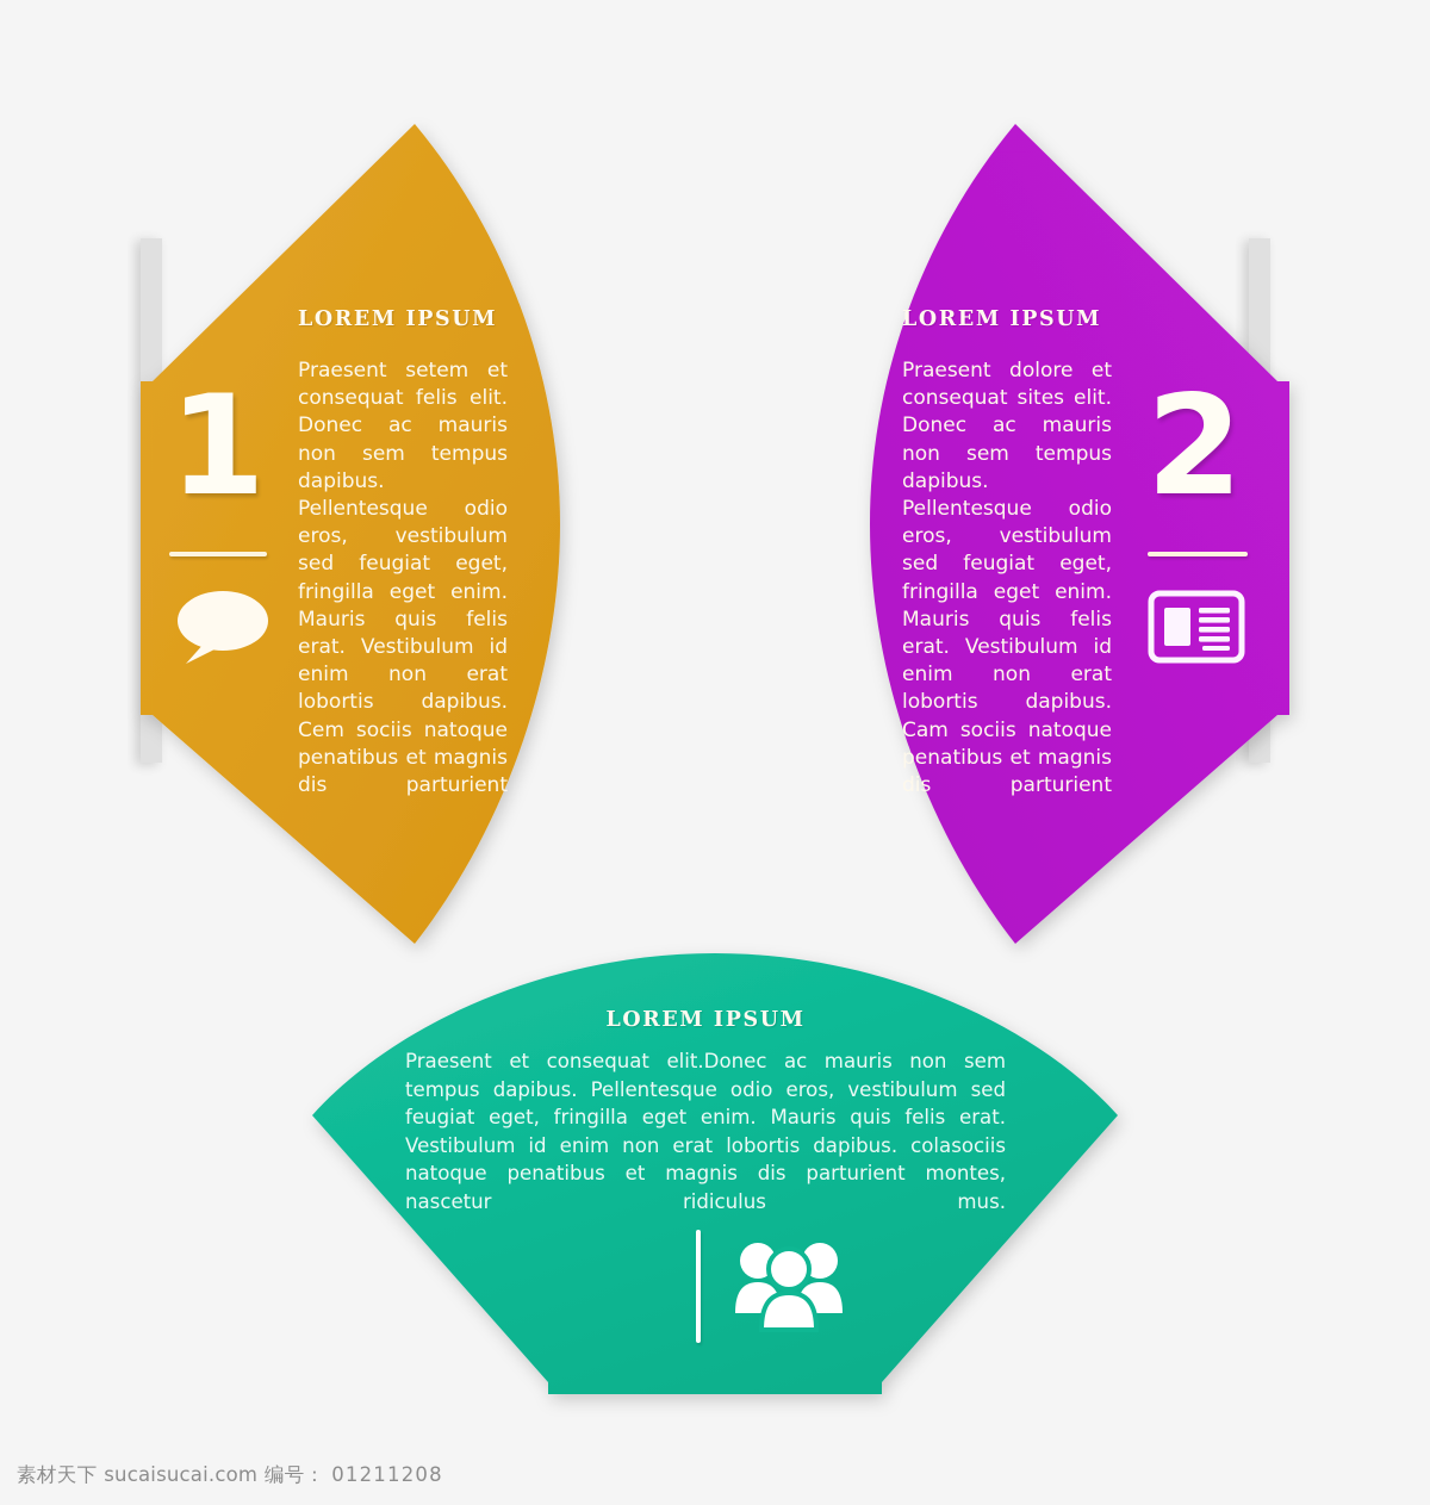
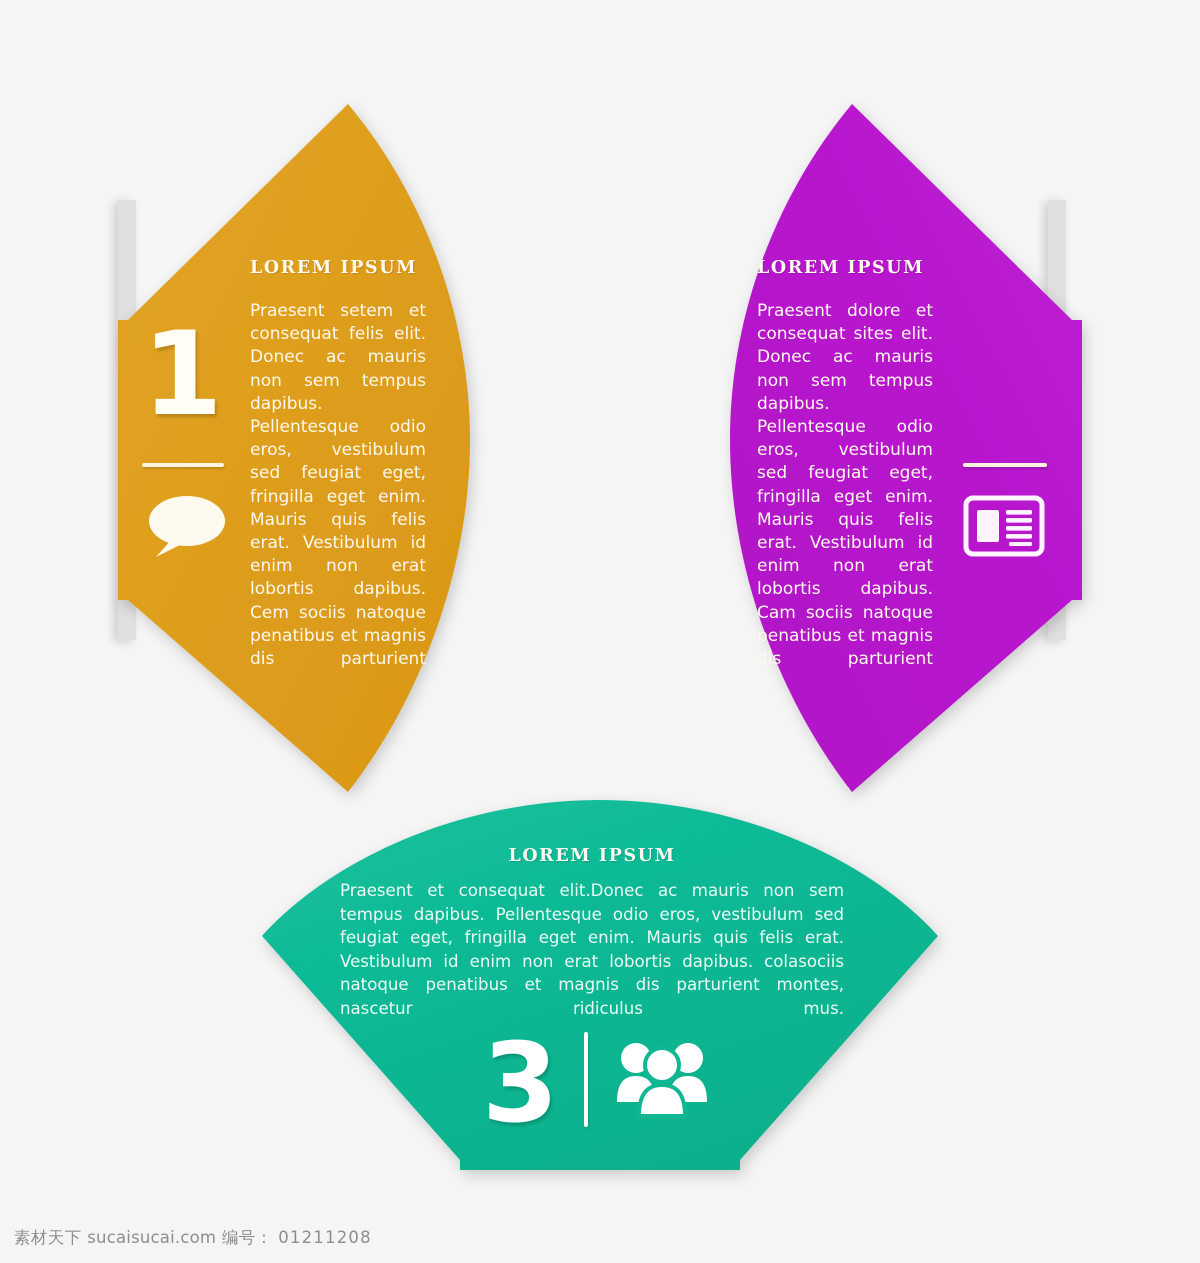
  LOREM IPSUM
  Praesent setem et consequat felis elit. Donec ac mauris non sem tempus dapibus. Pellentesque odio eros, vestibulum sed feugiat eget, fringilla eget enim. Mauris quis felis erat. Vestibulum id enim non erat lobortis dapibus. Cem sociis natoque penatibus et magnis dis parturient
  1
  LOREM IPSUM
  Praesent dolore et consequat sites elit. Donec ac mauris non sem tempus dapibus. Pellentesque odio eros, vestibulum sed feugiat eget, fringilla eget enim. Mauris quis felis erat. Vestibulum id enim non erat lobortis dapibus. Cam sociis natoque penatibus et magnis dis parturient
- 2
  LOREM IPSUM
  Praesent et consequat elit.Donec ac mauris non sem tempus dapibus. Pellentesque odio eros, vestibulum sed feugiat eget, fringilla eget enim. Mauris quis felis erat. Vestibulum id enim non erat lobortis dapibus. colasociis natoque penatibus et magnis dis parturient montes, nascetur ridiculus mus.
+ 3
  素材天下 sucaisucai.com 编号： 01211208
